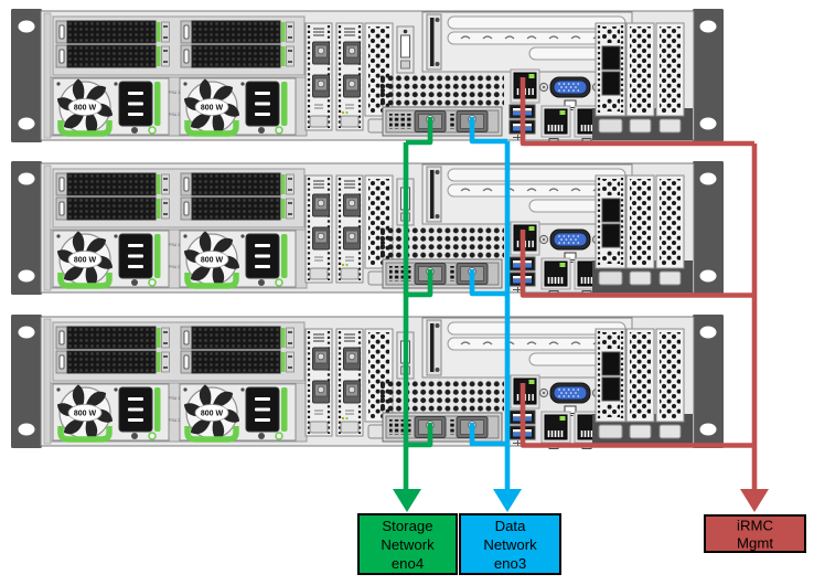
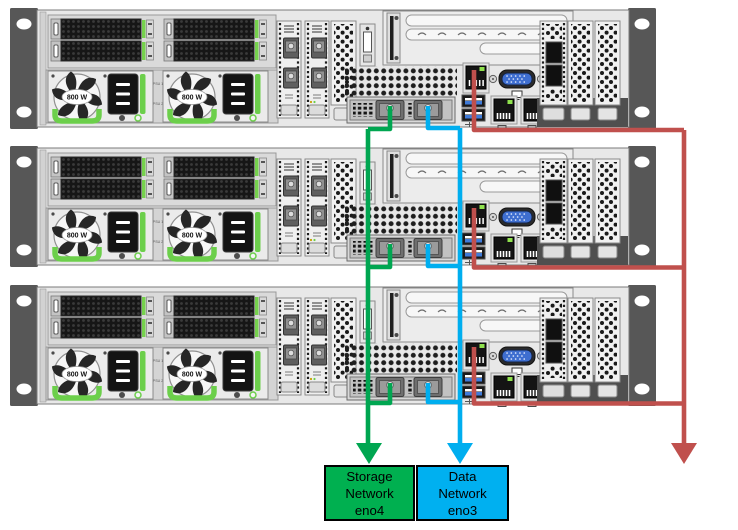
  Storage
  Network
  eno4
  Data
  Network
  eno3
- iRMC
- Mgmt
